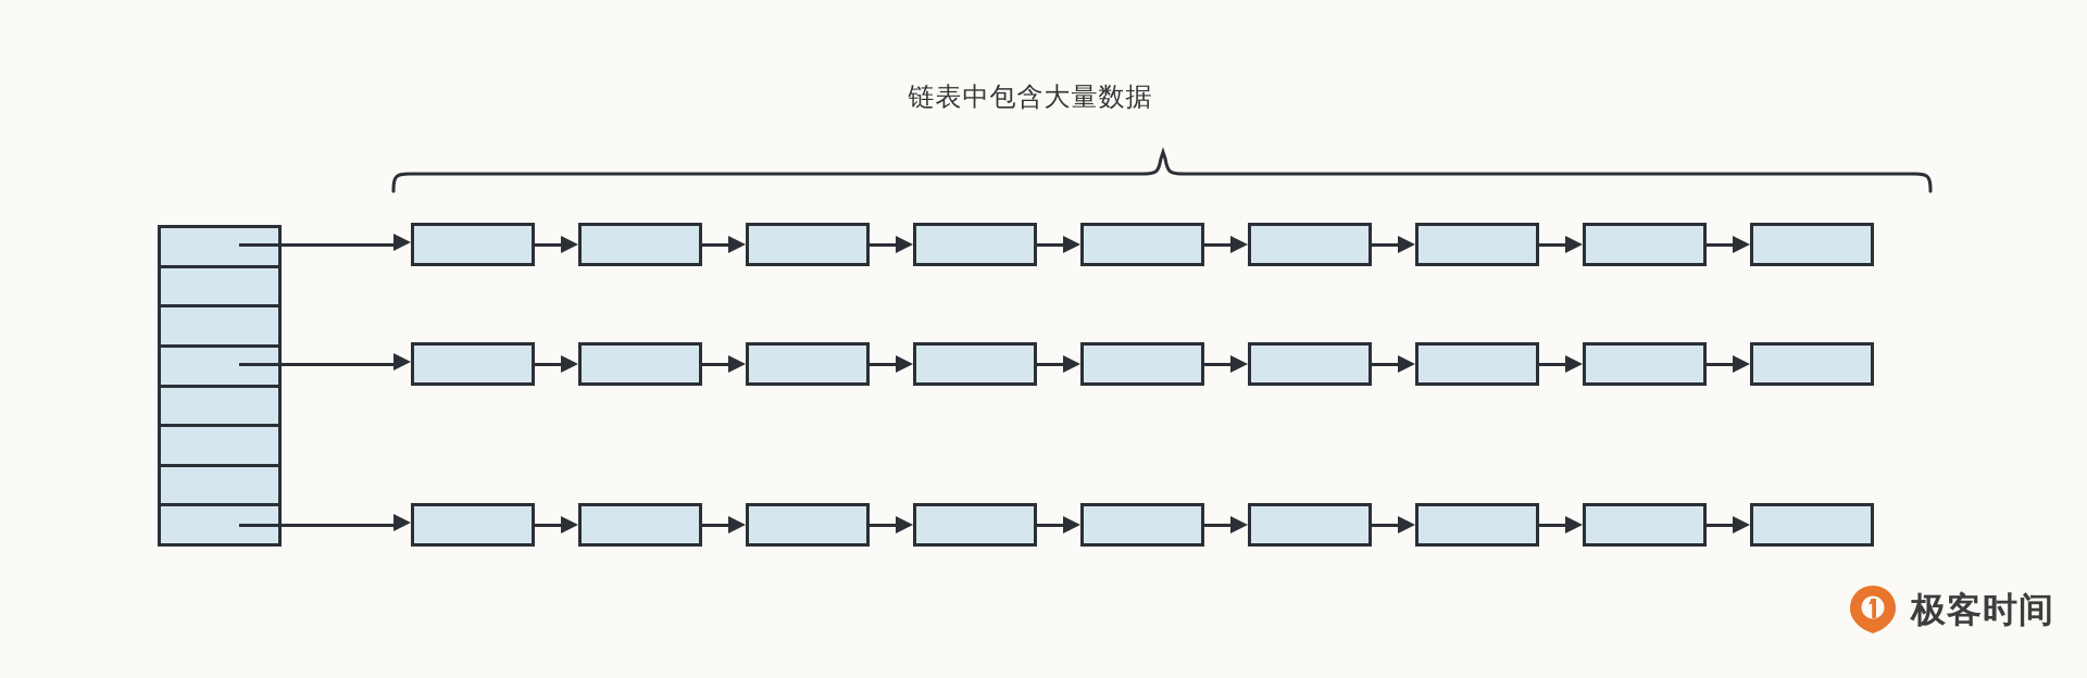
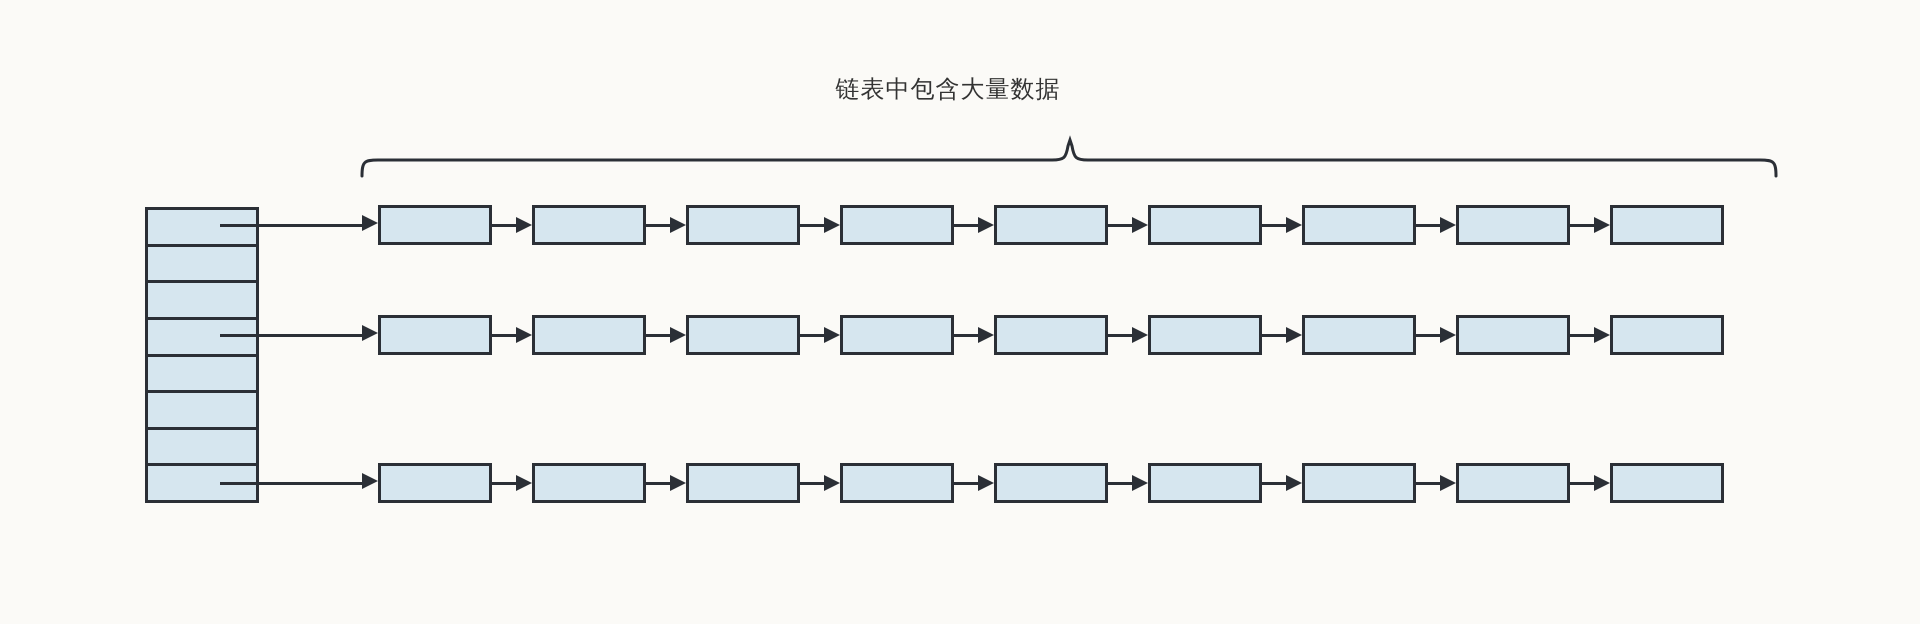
  链表中包含大量数据
- 极客时间
